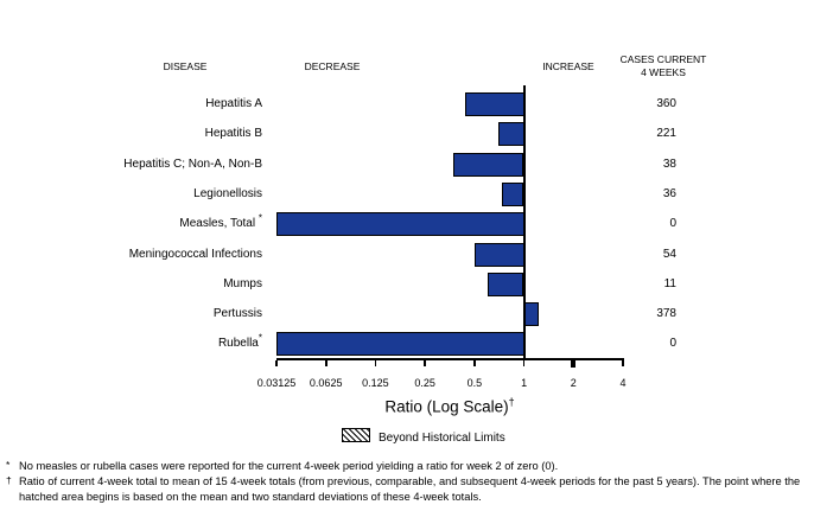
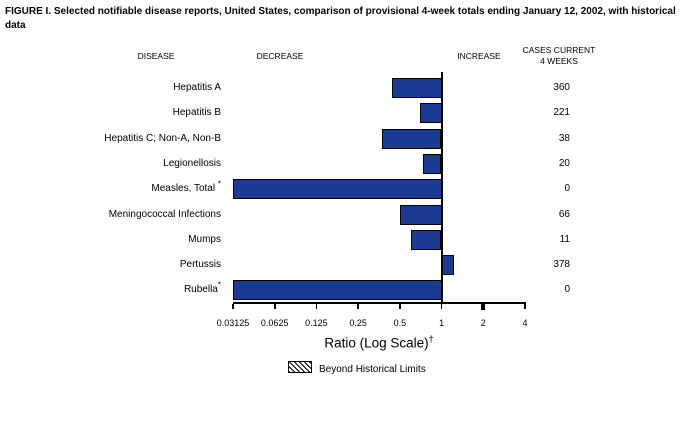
+ FIGURE I. Selected notifiable disease reports, United States, comparison of provisional 4-week totals ending January 12, 2002, with historical data
  DISEASE
  DECREASE
  INCREASE
  CASES CURRENT
  4 WEEKS
  Hepatitis A
  360
  Hepatitis B
  221
  Hepatitis C; Non-A, Non-B
  38
  Legionellosis
- 36
+ 20
  Measles, Total *
  0
  Meningococcal Infections
- 54
+ 66
  Mumps
  11
  Pertussis
  378
  Rubella*
  0
  0.03125
  0.0625
  0.125
  0.25
  0.5
  1
  2
  4
  Ratio (Log Scale)†
  Beyond Historical Limits
- *
- No measles or rubella cases were reported for the current 4-week period yielding a ratio for week 2 of zero (0).
- †
- Ratio of current 4-week total to mean of 15 4-week totals (from previous, comparable, and subsequent 4-week periods for the past 5 years). The point where the hatched area begins is based on the mean and two standard deviations of these 4-week totals.
